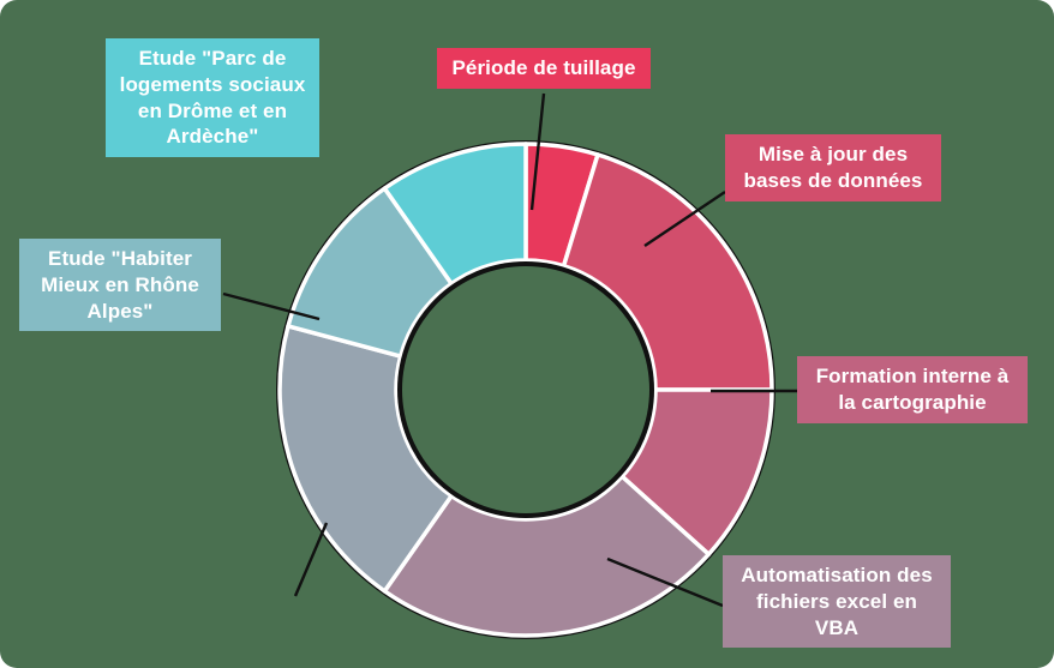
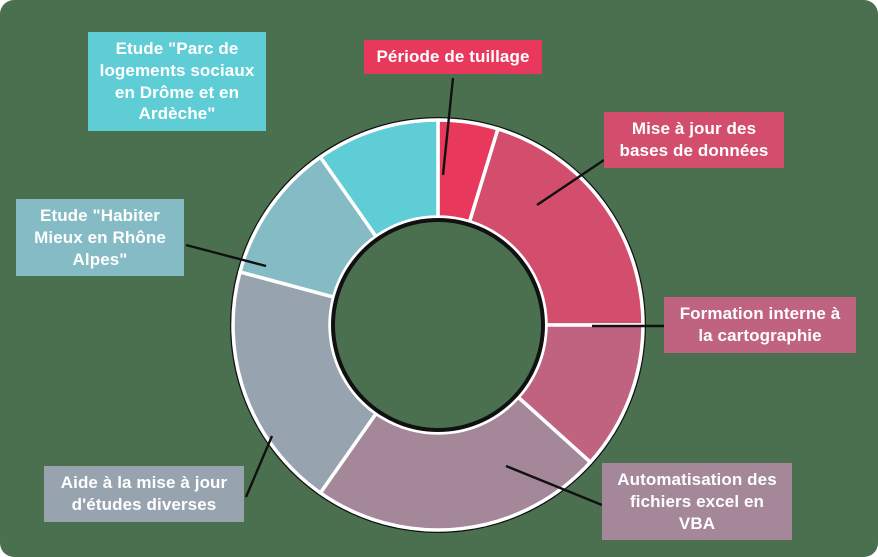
  Période de tuillage
  Mise à jour des
  bases de données
  Formation interne à
  la cartographie
  Automatisation des
  fichiers excel en
  VBA
+ Aide à la mise à jour
+ d'études diverses
  Etude "Habiter
  Mieux en Rhône
  Alpes"
  Etude "Parc de
  logements sociaux
  en Drôme et en
  Ardèche"
